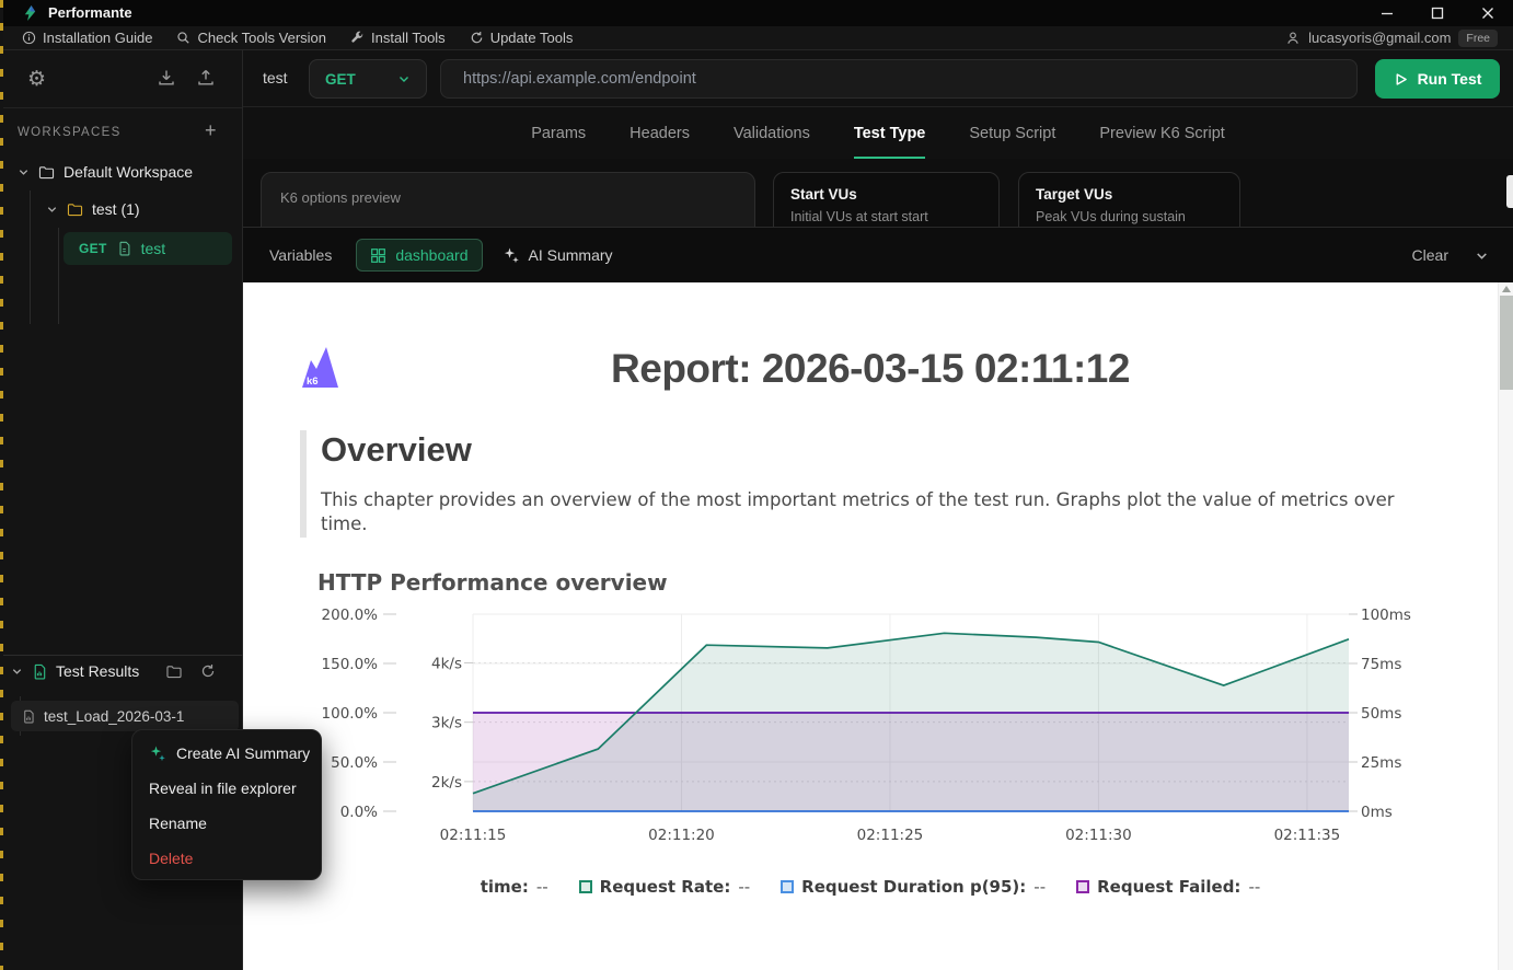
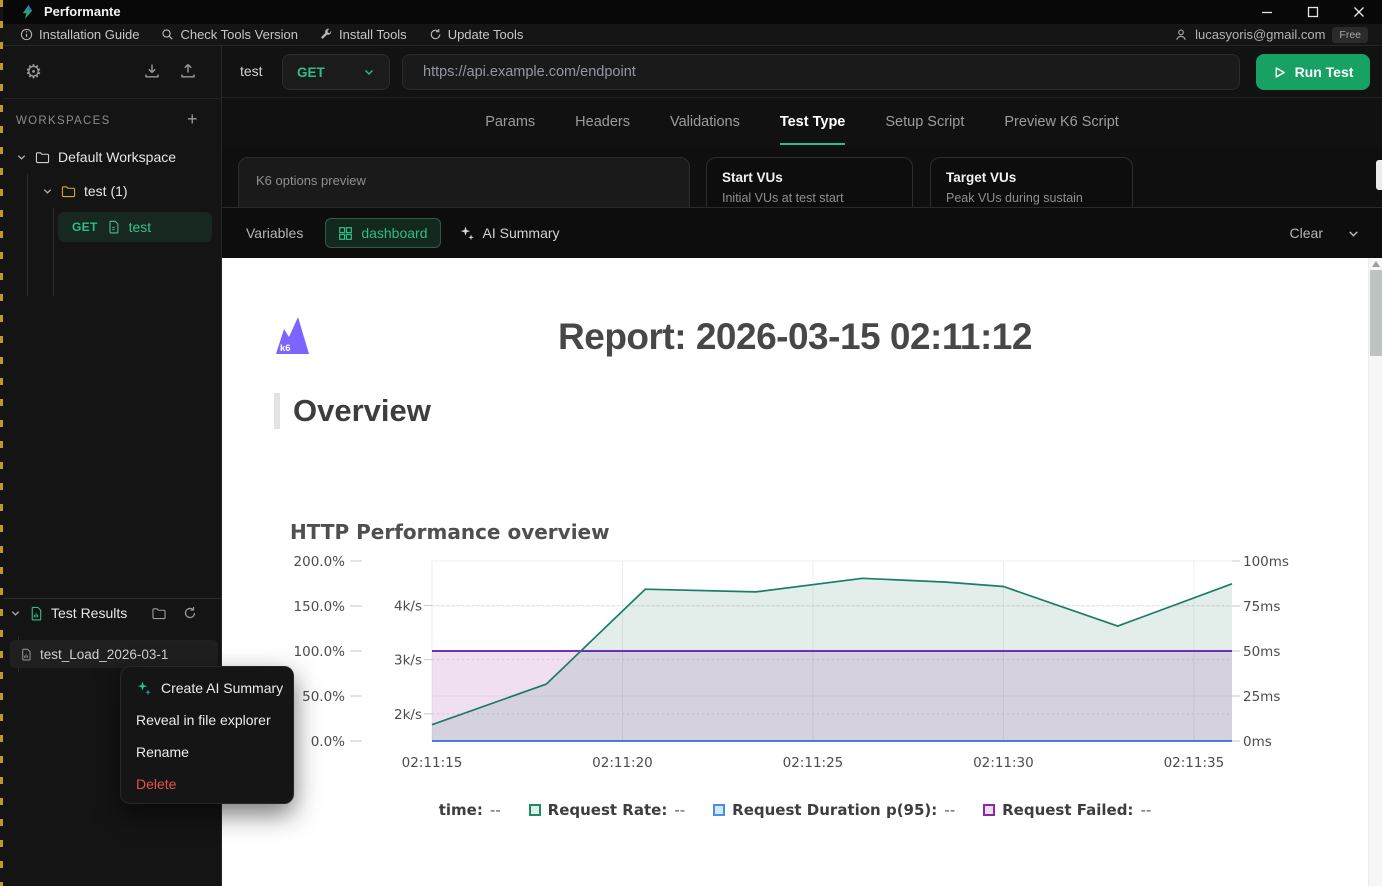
  Performante
  Installation Guide
  Check Tools Version
  Install Tools
  Update Tools
  lucasyoris@gmail.com
  Free
  ⚙
  WORKSPACES
  +
  Default Workspace
  test (1)
  GET
  test
  Test Results
  test_Load_2026-03-1
  test
  GET
  https://api.example.com/endpoint
  Run Test
  Params
  Headers
  Validations
  Test Type
  Setup Script
  Preview K6 Script
  K6 options preview
  Start VUs
- Initial VUs at start start
+ Initial VUs at test start
  Target VUs
  Peak VUs during sustain
  Variables
  dashboard
  AI Summary
  Clear
  k6
  Report: 2026-03-15 02:11:12
  Overview
- This chapter provides an overview of the most important metrics of the test run. Graphs plot the value of metrics over time.
  HTTP Performance overview
  02:11:15
  02:11:20
  02:11:25
  02:11:30
  02:11:35
  100ms
  200.0%
  75ms
  150.0%
  50ms
  100.0%
  25ms
  50.0%
  0ms
  0.0%
  4k/s
  3k/s
  2k/s
  time:
  --
  Request Rate:
  --
  Request Duration p(95):
  --
  Request Failed:
  --
  Create AI Summary
  Reveal in file explorer
  Rename
  Delete
